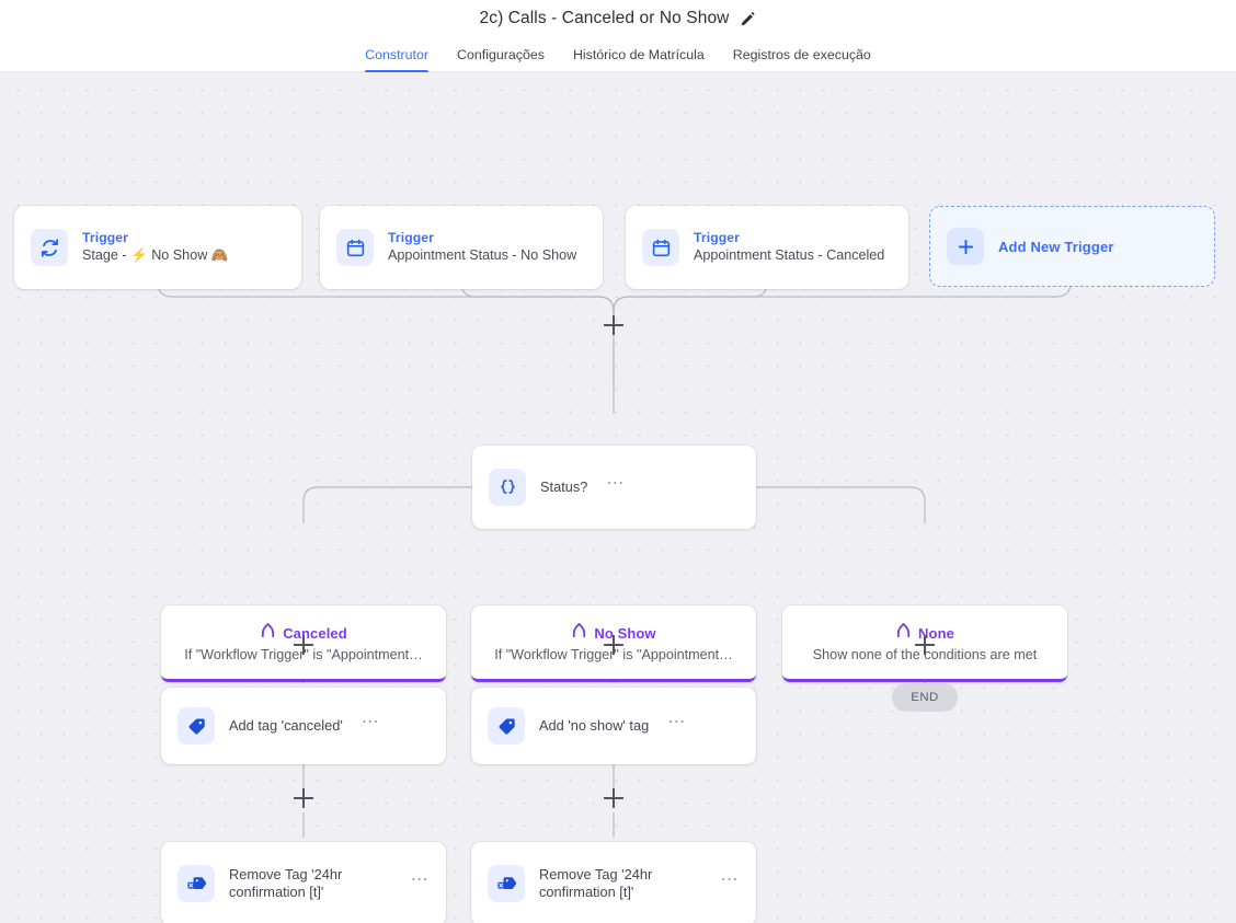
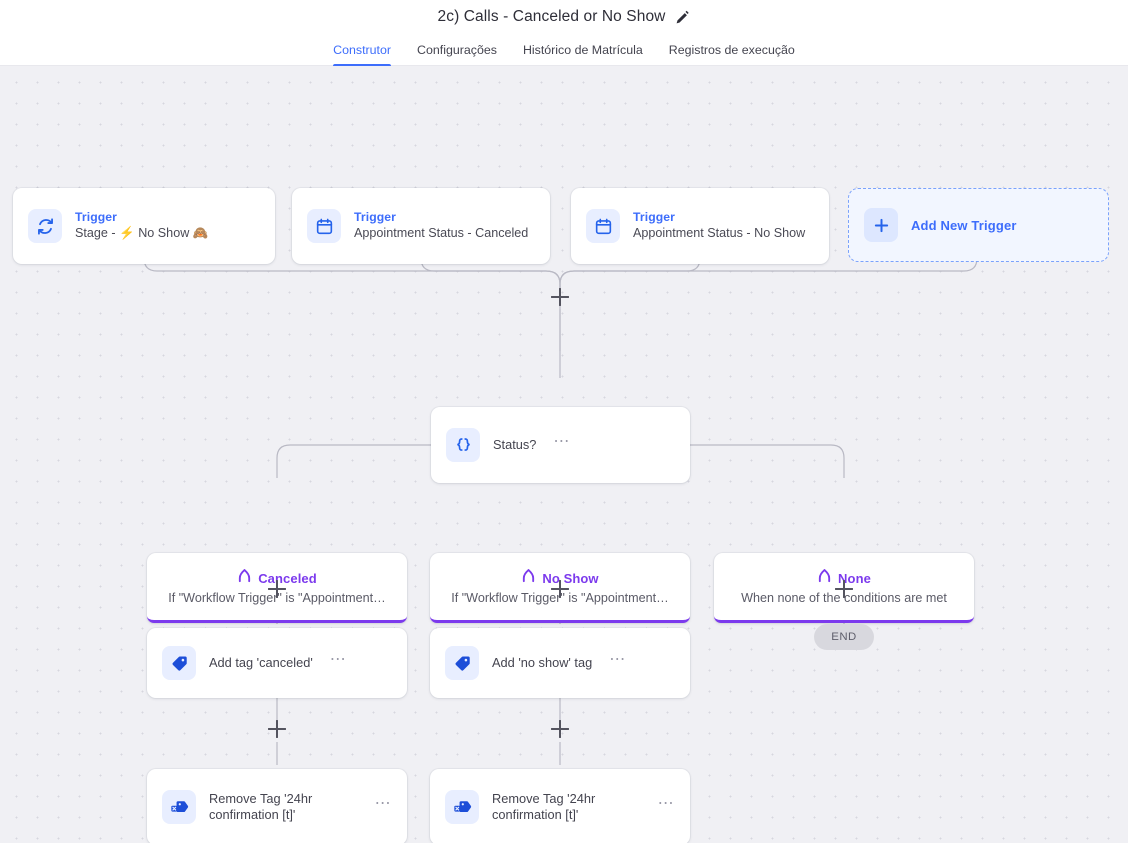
  2c) Calls - Canceled or No Show
  Construtor
  Configurações
  Histórico de Matrícula
  Registros de execução
  Trigger
  Stage - ⚡ No Show 🙈
  Trigger
- Appointment Status - No Show
+ Appointment Status - Canceled
  Trigger
- Appointment Status - Canceled
+ Appointment Status - No Show
  Add New Trigger
  Status?
  ⋯
  Canceled
  If "Workflow Trigger" is "Appointment…
  No Show
  If "Workflow Trigger" is "Appointment…
  None
- Show none of the conditions are met
+ When none of the conditions are met
  END
  Add tag 'canceled'
  ⋯
  Add 'no show' tag
  ⋯
  Remove Tag '24hr
  confirmation [t]'
  ⋯
  Remove Tag '24hr
  confirmation [t]'
  ⋯
